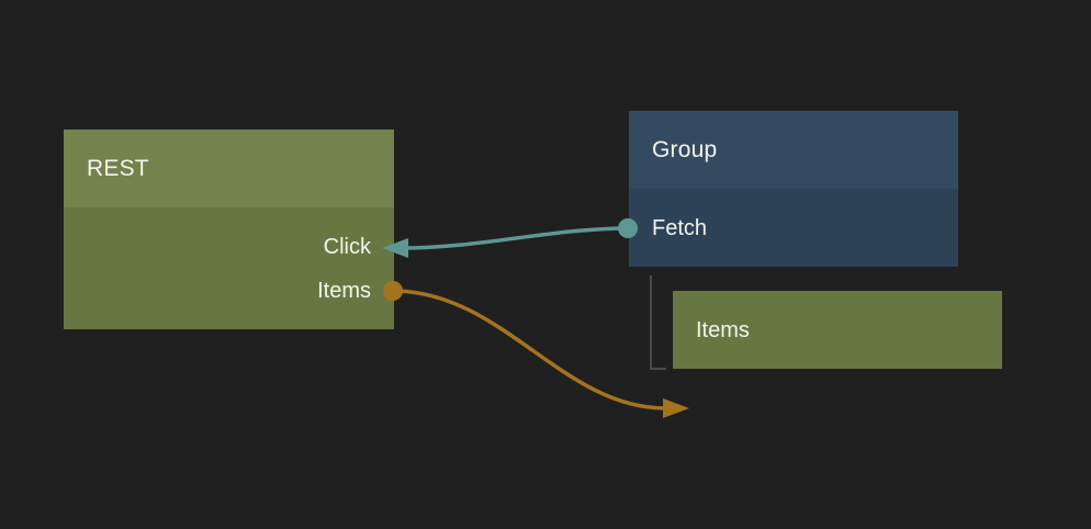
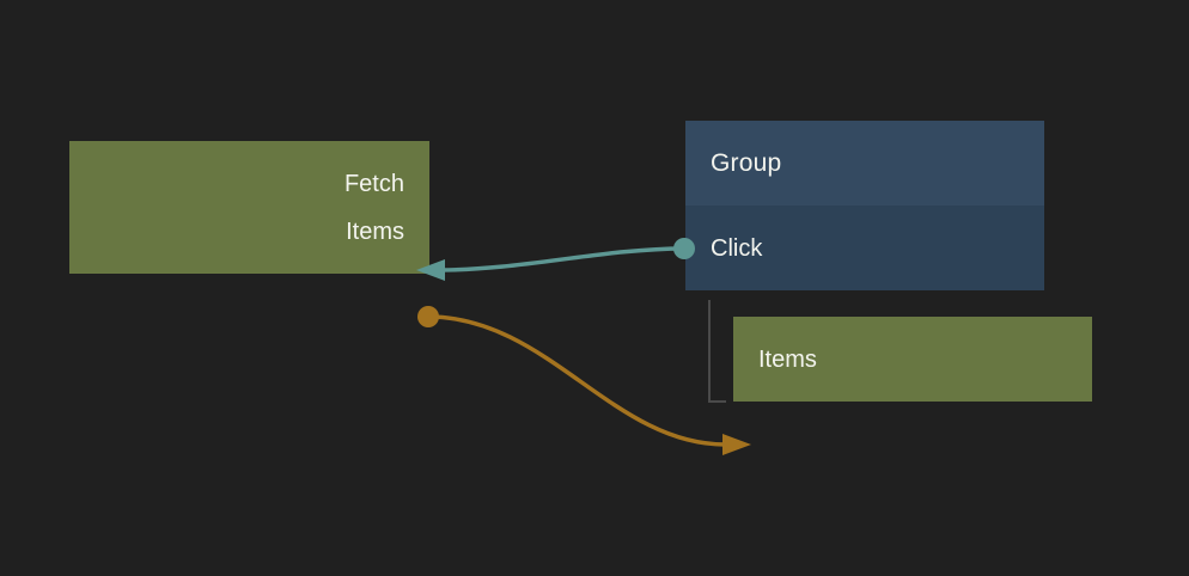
- REST
- Click
+ Fetch
  Items
  Group
- Fetch
+ Click
  Items
